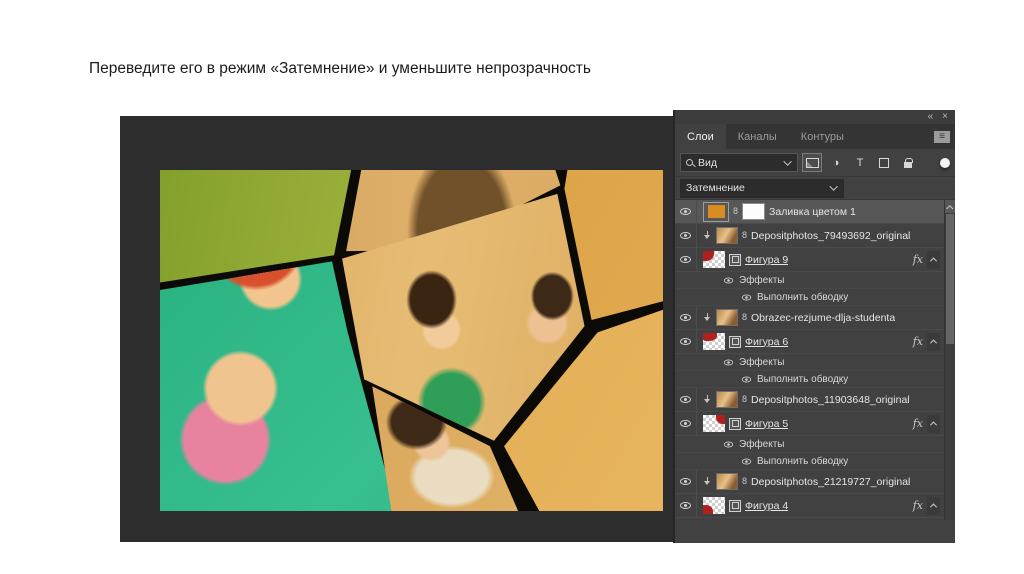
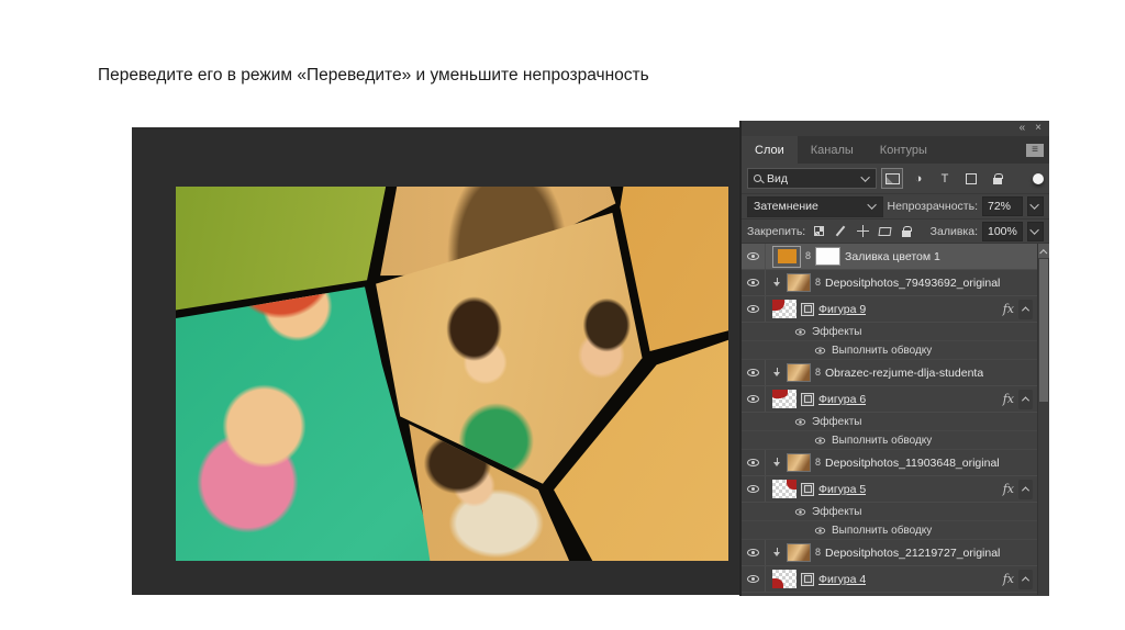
- Переведите его в режим «Затемнение» и уменьшите непрозрачность
+ Переведите его в режим «Переведите» и уменьшите непрозрачность
  «
  ×
  Слои
  Каналы
  Контуры
  ≡
  Вид
  ◑
  T
  Затемнение
+ Непрозрачность:
+ 72%
+ Закрепить:
+ Заливка:
+ 100%
  8
  Заливка цветом 1
  8
  Depositphotos_79493692_original
  Фигура 9
  fx
  Эффекты
  Выполнить обводку
  8
  Obrazec-rezjume-dlja-studenta
  Фигура 6
  fx
  Эффекты
  Выполнить обводку
  8
  Depositphotos_11903648_original
  Фигура 5
  fx
  Эффекты
  Выполнить обводку
  8
  Depositphotos_21219727_original
  Фигура 4
  fx
